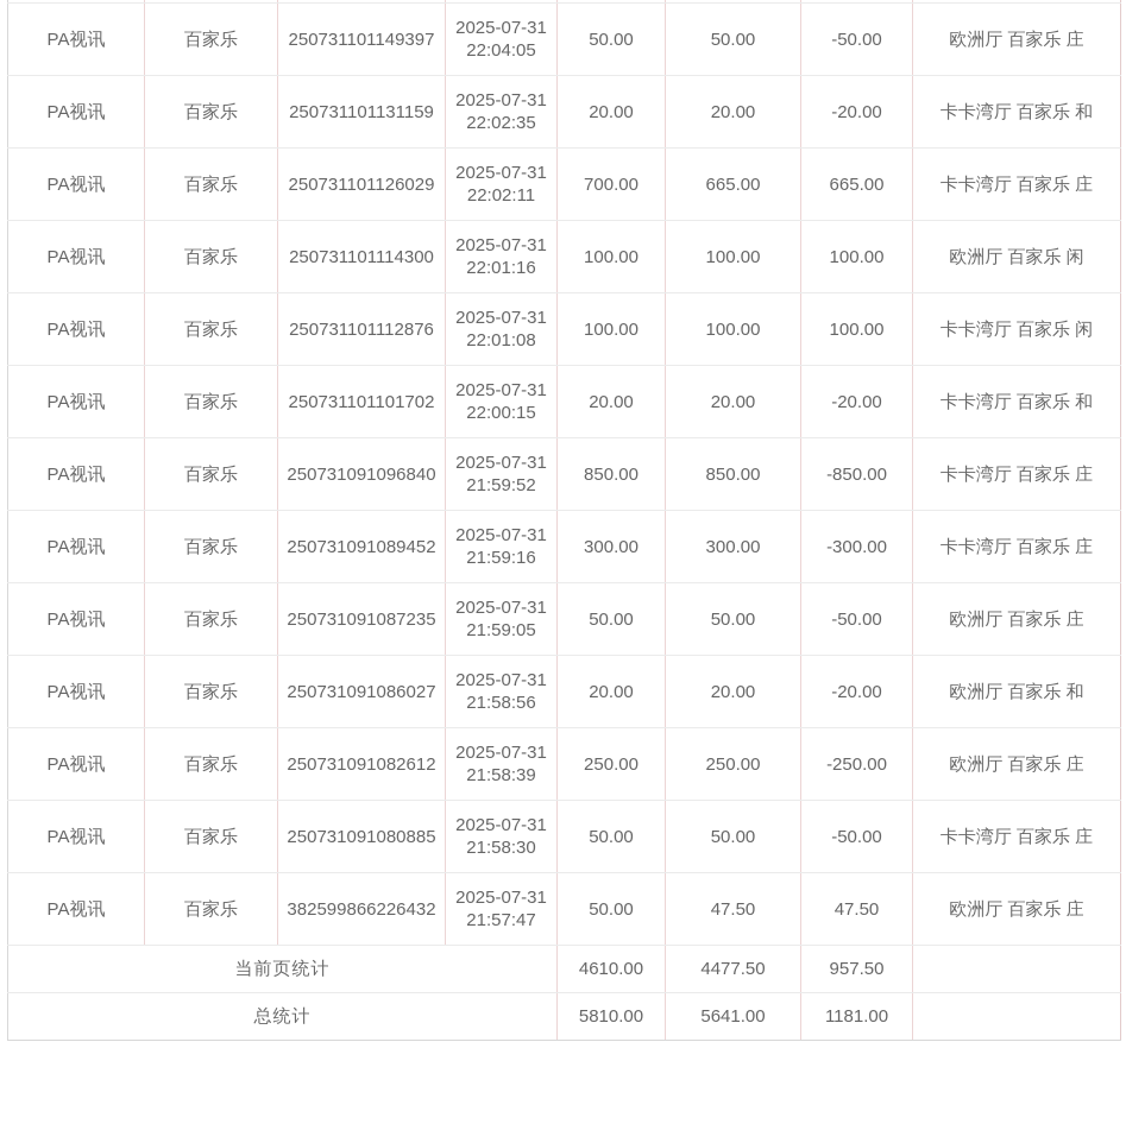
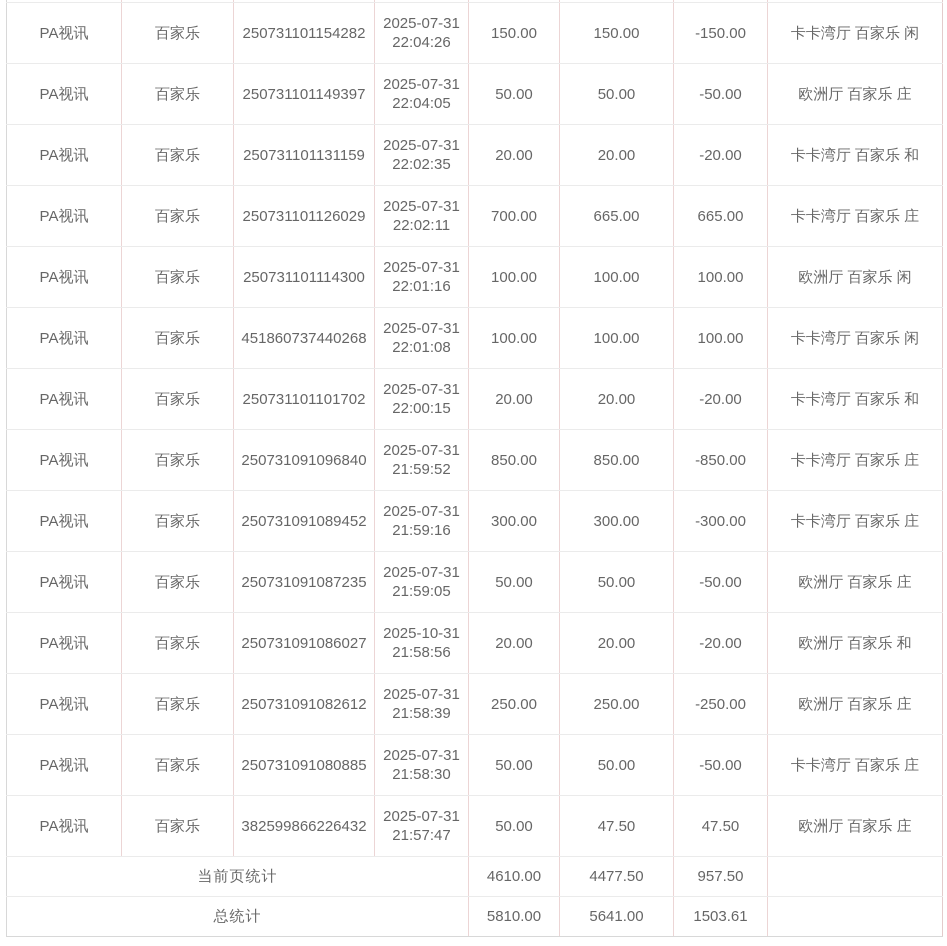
+ PA视讯	百家乐	250731101154282	2025-07-31 22:04:26	150.00	150.00	-150.00	卡卡湾厅 百家乐 闲
  PA视讯	百家乐	250731101149397	2025-07-31 22:04:05	50.00	50.00	-50.00	欧洲厅 百家乐 庄
  PA视讯	百家乐	250731101131159	2025-07-31 22:02:35	20.00	20.00	-20.00	卡卡湾厅 百家乐 和
  PA视讯	百家乐	250731101126029	2025-07-31 22:02:11	700.00	665.00	665.00	卡卡湾厅 百家乐 庄
  PA视讯	百家乐	250731101114300	2025-07-31 22:01:16	100.00	100.00	100.00	欧洲厅 百家乐 闲
- PA视讯	百家乐	250731101112876	2025-07-31 22:01:08	100.00	100.00	100.00	卡卡湾厅 百家乐 闲
+ PA视讯	百家乐	451860737440268	2025-07-31 22:01:08	100.00	100.00	100.00	卡卡湾厅 百家乐 闲
  PA视讯	百家乐	250731101101702	2025-07-31 22:00:15	20.00	20.00	-20.00	卡卡湾厅 百家乐 和
  PA视讯	百家乐	250731091096840	2025-07-31 21:59:52	850.00	850.00	-850.00	卡卡湾厅 百家乐 庄
  PA视讯	百家乐	250731091089452	2025-07-31 21:59:16	300.00	300.00	-300.00	卡卡湾厅 百家乐 庄
  PA视讯	百家乐	250731091087235	2025-07-31 21:59:05	50.00	50.00	-50.00	欧洲厅 百家乐 庄
- PA视讯	百家乐	250731091086027	2025-07-31 21:58:56	20.00	20.00	-20.00	欧洲厅 百家乐 和
+ PA视讯	百家乐	250731091086027	2025-10-31 21:58:56	20.00	20.00	-20.00	欧洲厅 百家乐 和
  PA视讯	百家乐	250731091082612	2025-07-31 21:58:39	250.00	250.00	-250.00	欧洲厅 百家乐 庄
  PA视讯	百家乐	250731091080885	2025-07-31 21:58:30	50.00	50.00	-50.00	卡卡湾厅 百家乐 庄
  PA视讯	百家乐	382599866226432	2025-07-31 21:57:47	50.00	47.50	47.50	欧洲厅 百家乐 庄
  当前页统计	4610.00	4477.50	957.50
- 总统计	5810.00	5641.00	1181.00
+ 总统计	5810.00	5641.00	1503.61
